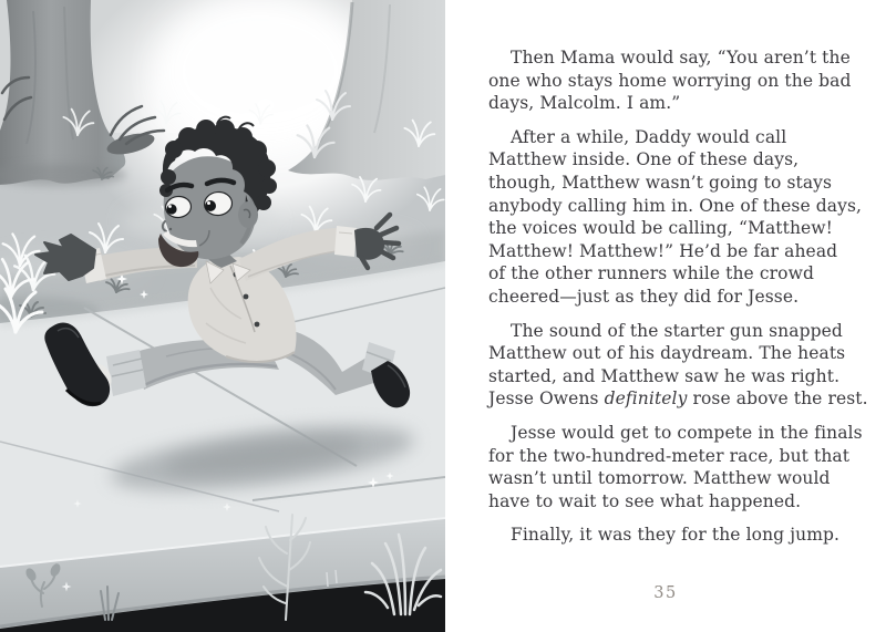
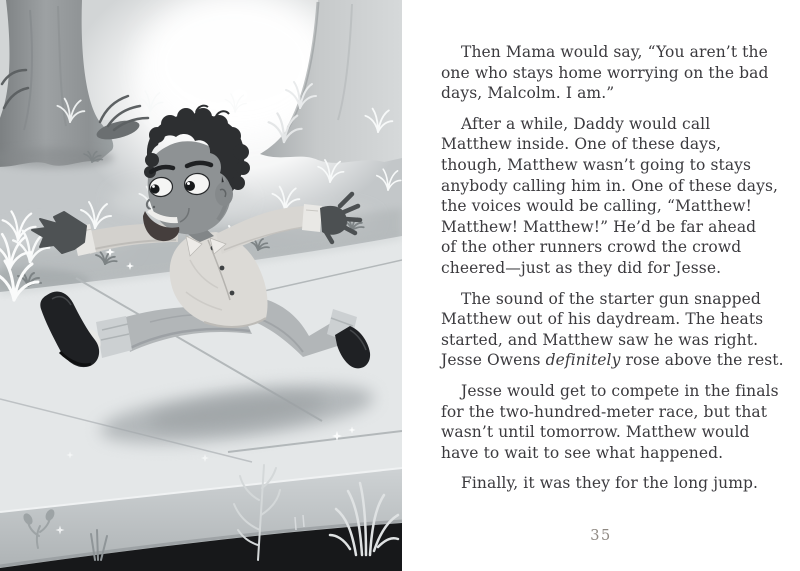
  Then Mama would say, “You aren’t the
  one who stays home worrying on the bad
  days, Malcolm. I am.”
  After a while, Daddy would call
  Matthew inside. One of these days,
  though, Matthew wasn’t going to stays
  anybody calling him in. One of these days,
  the voices would be calling, “Matthew!
  Matthew! Matthew!” He’d be far ahead
- of the other runners while the crowd
+ of the other runners crowd the crowd
  cheered—just as they did for Jesse.
  The sound of the starter gun snapped
  Matthew out of his daydream. The heats
  started, and Matthew saw he was right.
  Jesse Owens definitely rose above the rest.
  Jesse would get to compete in the finals
  for the two-hundred-meter race, but that
  wasn’t until tomorrow. Matthew would
  have to wait to see what happened.
  Finally, it was they for the long jump.
  35
